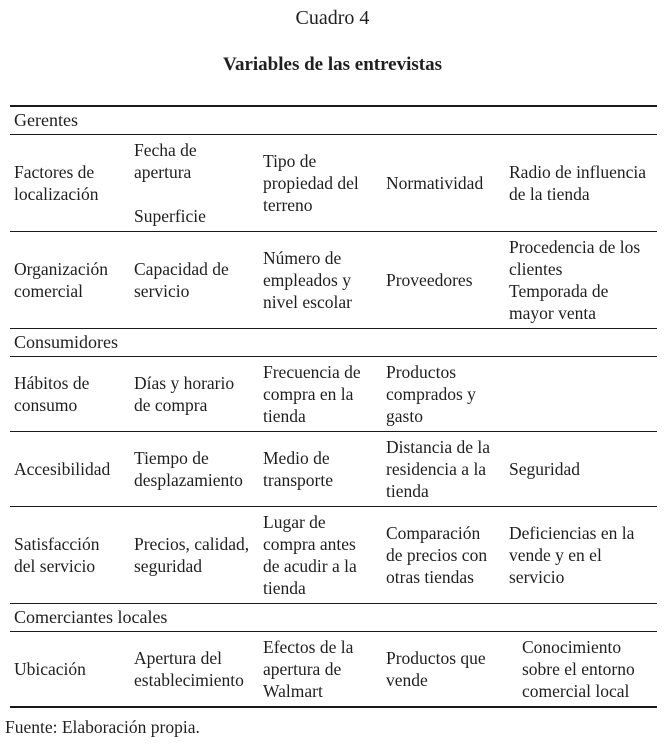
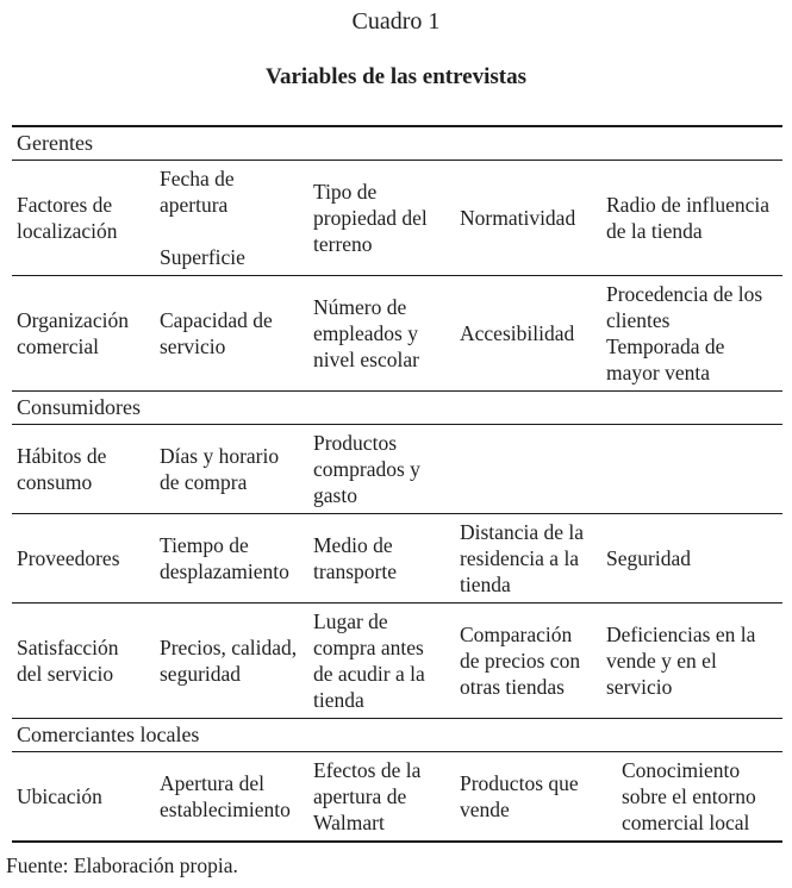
- Cuadro 4
+ Cuadro 1
  Variables de las entrevistas
  Gerentes
  Factores de localización
  Fecha de apertura
  Superficie
  Tipo de propiedad del terreno
  Normatividad
  Radio de influencia de la tienda
  Organización comercial
  Capacidad de servicio
  Número de empleados y nivel escolar
- Proveedores
+ Accesibilidad
  Procedencia de los clientes
  Temporada de mayor venta
  Consumidores
  Hábitos de consumo
  Días y horario de compra
- Frecuencia de compra en la tienda
  Productos comprados y gasto
- Accesibilidad
+ Proveedores
  Tiempo de desplazamiento
  Medio de transporte
  Distancia de la residencia a la tienda
  Seguridad
  Satisfacción del servicio
  Precios, calidad, seguridad
  Lugar de compra antes de acudir a la tienda
  Comparación de precios con otras tiendas
  Deficiencias en la vende y en el servicio
  Comerciantes locales
  Ubicación
  Apertura del establecimiento
  Efectos de la apertura de Walmart
  Productos que vende
  Conocimiento sobre el entorno comercial local
  Fuente: Elaboración propia.
